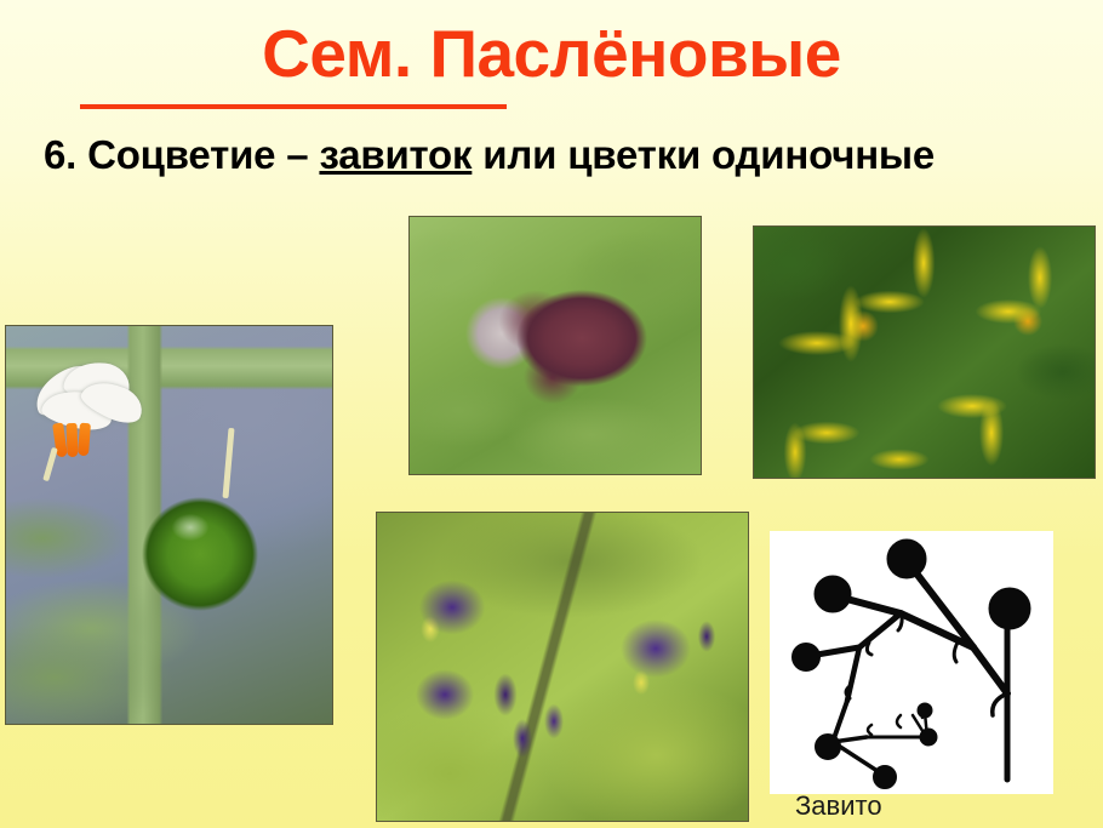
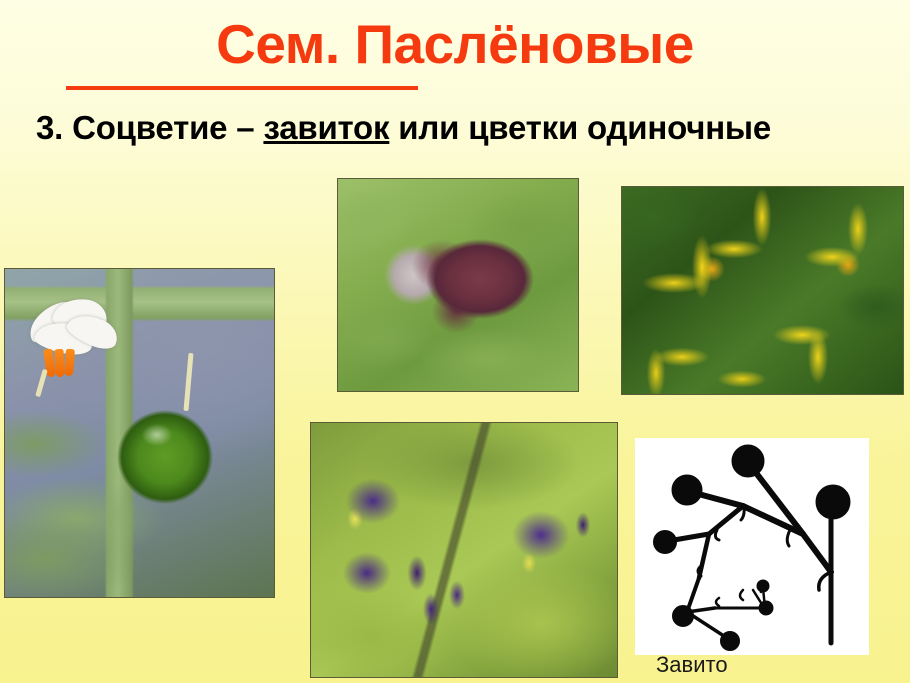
  Сем. Паслёновые
- 6. Соцветие – завиток или цветки одиночные
+ 3. Соцветие – завиток или цветки одиночные
  Завито
